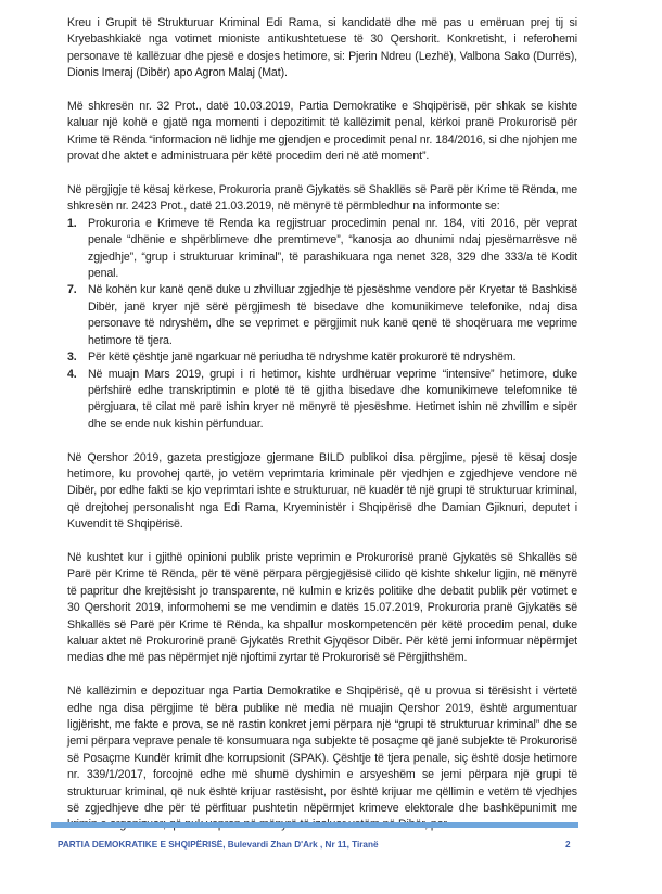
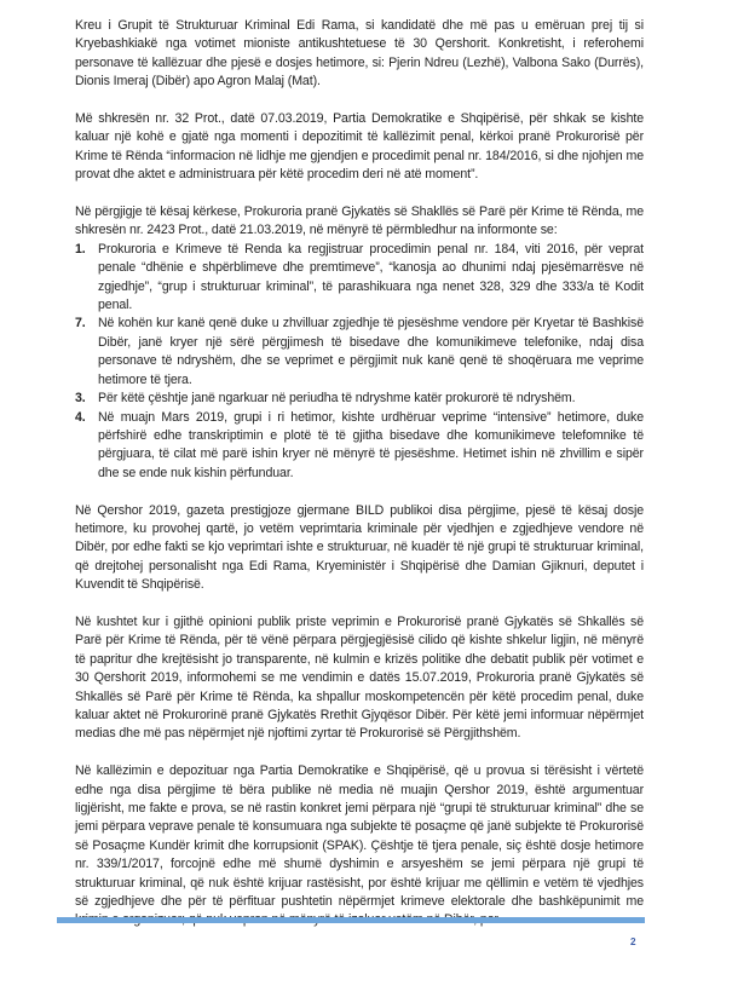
  Kreu i Grupit të Strukturuar Kriminal Edi Rama, si kandidatë dhe më pas u emëruan prej tij si Kryebashkiakë nga votimet mioniste antikushtetuese të 30 Qershorit. Konkretisht, i referohemi personave të kallëzuar dhe pjesë e dosjes hetimore, si: Pjerin Ndreu (Lezhë), Valbona Sako (Durrës), Dionis Imeraj (Dibër) apo Agron Malaj (Mat).
- Më shkresën nr. 32 Prot., datë 10.03.2019, Partia Demokratike e Shqipërisë, për shkak se kishte kaluar një kohë e gjatë nga momenti i depozitimit të kallëzimit penal, kërkoi pranë Prokurorisë për Krime të Rënda “informacion në lidhje me gjendjen e procedimit penal nr. 184/2016, si dhe njohjen me provat dhe aktet e administruara për këtë procedim deri në atë moment”.
+ Më shkresën nr. 32 Prot., datë 07.03.2019, Partia Demokratike e Shqipërisë, për shkak se kishte kaluar një kohë e gjatë nga momenti i depozitimit të kallëzimit penal, kërkoi pranë Prokurorisë për Krime të Rënda “informacion në lidhje me gjendjen e procedimit penal nr. 184/2016, si dhe njohjen me provat dhe aktet e administruara për këtë procedim deri në atë moment”.
  Në përgjigje të kësaj kërkese, Prokuroria pranë Gjykatës së Shakllës së Parë për Krime të Rënda, me shkresën nr. 2423 Prot., datë 21.03.2019, në mënyrë të përmbledhur na informonte se:
  1.
  Prokuroria e Krimeve të Renda ka regjistruar procedimin penal nr. 184, viti 2016, për veprat penale “dhënie e shpërblimeve dhe premtimeve”, “kanosja ao dhunimi ndaj pjesëmarrësve në zgjedhje”, “grup i strukturuar kriminal”, të parashikuara nga nenet 328, 329 dhe 333/a të Kodit penal.
  7.
  Në kohën kur kanë qenë duke u zhvilluar zgjedhje të pjesëshme vendore për Kryetar të Bashkisë Dibër, janë kryer një sërë përgjimesh të bisedave dhe komunikimeve telefonike, ndaj disa personave të ndryshëm, dhe se veprimet e përgjimit nuk kanë qenë të shoqëruara me veprime hetimore të tjera.
  3.
  Për këtë çështje janë ngarkuar në periudha të ndryshme katër prokurorë të ndryshëm.
  4.
  Në muajn Mars 2019, grupi i ri hetimor, kishte urdhëruar veprime “intensive” hetimore, duke përfshirë edhe transkriptimin e plotë të të gjitha bisedave dhe komunikimeve telefomnike të përgjuara, të cilat më parë ishin kryer në mënyrë të pjesëshme. Hetimet ishin në zhvillim e sipër dhe se ende nuk kishin përfunduar.
  Në Qershor 2019, gazeta prestigjoze gjermane BILD publikoi disa përgjime, pjesë të kësaj dosje hetimore, ku provohej qartë, jo vetëm veprimtaria kriminale për vjedhjen e zgjedhjeve vendore në Dibër, por edhe fakti se kjo veprimtari ishte e strukturuar, në kuadër të një grupi të strukturuar kriminal, që drejtohej personalisht nga Edi Rama, Kryeministër i Shqipërisë dhe Damian Gjiknuri, deputet i Kuvendit të Shqipërisë.
  Në kushtet kur i gjithë opinioni publik priste veprimin e Prokurorisë pranë Gjykatës së Shkallës së Parë për Krime të Rënda, për të vënë përpara përgjegjësisë cilido që kishte shkelur ligjin, në mënyrë të papritur dhe krejtësisht jo transparente, në kulmin e krizës politike dhe debatit publik për votimet e 30 Qershorit 2019, informohemi se me vendimin e datës 15.07.2019, Prokuroria pranë Gjykatës së Shkallës së Parë për Krime të Rënda, ka shpallur moskompetencën për këtë procedim penal, duke kaluar aktet në Prokurorinë pranë Gjykatës Rrethit Gjyqësor Dibër. Për këtë jemi informuar nëpërmjet medias dhe më pas nëpërmjet një njoftimi zyrtar të Prokurorisë së Përgjithshëm.
  Në kallëzimin e depozituar nga Partia Demokratike e Shqipërisë, që u provua si tërësisht i vërtetë edhe nga disa përgjime të bëra publike në media në muajin Qershor 2019, është argumentuar ligjërisht, me fakte e prova, se në rastin konkret jemi përpara një “grupi të strukturuar kriminal” dhe se jemi përpara veprave penale të konsumuara nga subjekte të posaçme që janë subjekte të Prokurorisë së Posaçme Kundër krimit dhe korrupsionit (SPAK). Çështje të tjera penale, siç është dosje hetimore nr. 339/1/2017, forcojnë edhe më shumë dyshimin e arsyeshëm se jemi përpara një grupi të strukturuar kriminal, që nuk është krijuar rastësisht, por është krijuar me qëllimin e vetëm të vjedhjes së zgjedhjeve dhe për të përfituar pushtetin nëpërmjet krimeve elektorale dhe bashkëpunimit me
- PARTIA DEMOKRATIKE E SHQIPËRISË, Bulevardi Zhan D'Ark , Nr 11, Tiranë
  2
